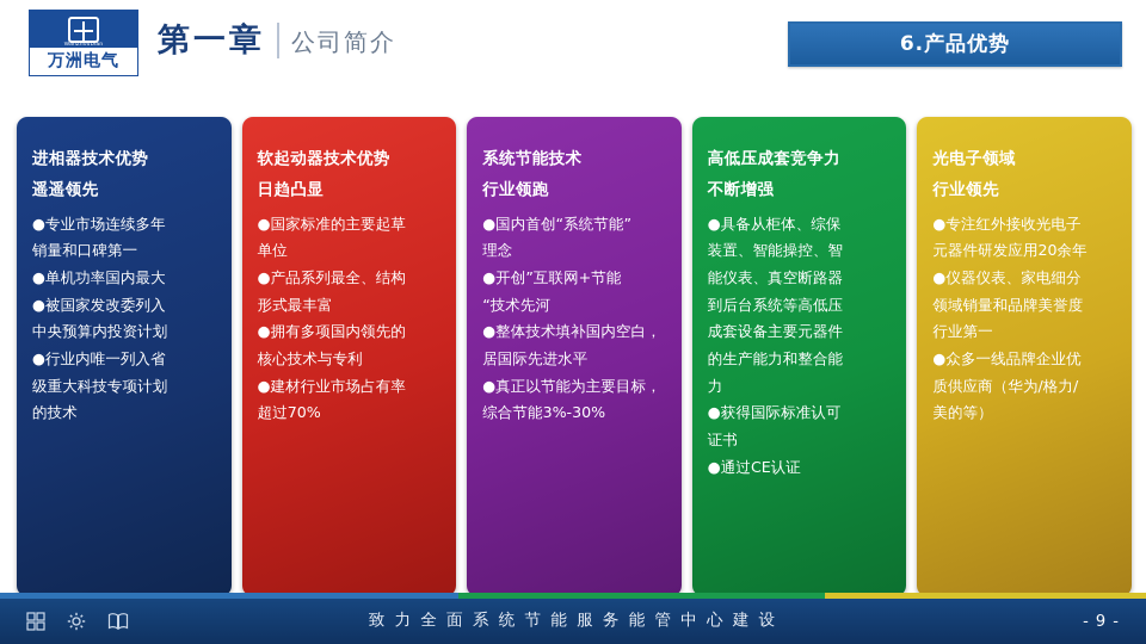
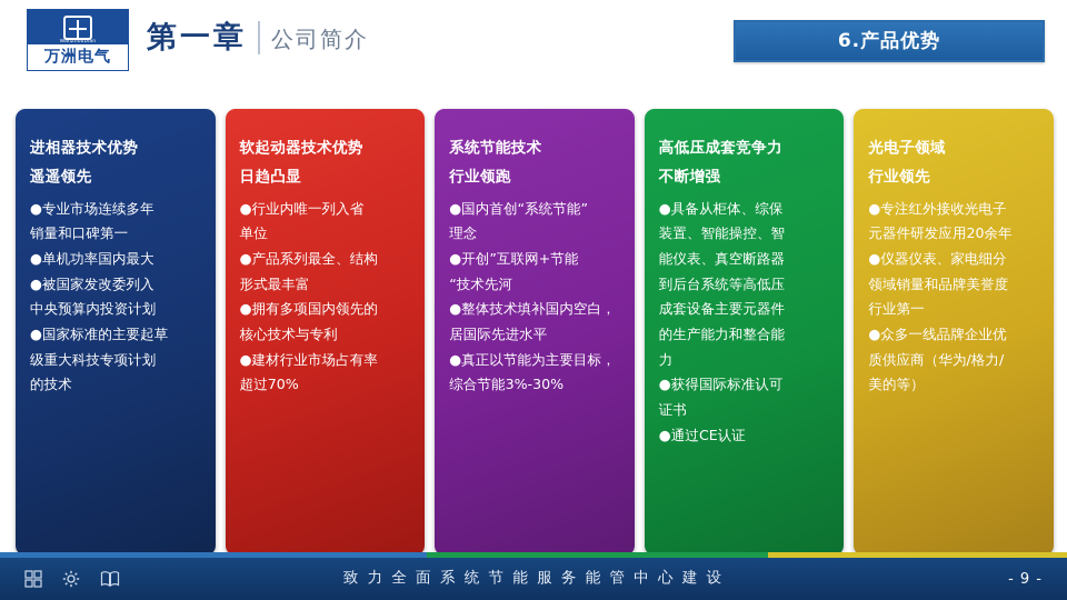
  万洲电气
  第一章
  公司简介
  6.产品优势
  进相器技术优势
  遥遥领先
  ●专业市场连续多年
  销量和口碑第一
  ●单机功率国内最大
  ●被国家发改委列入
  中央预算内投资计划
- ●行业内唯一列入省
+ ●国家标准的主要起草
  级重大科技专项计划
  的技术
  软起动器技术优势
  日趋凸显
- ●国家标准的主要起草
+ ●行业内唯一列入省
  单位
  ●产品系列最全、结构
  形式最丰富
  ●拥有多项国内领先的
  核心技术与专利
  ●建材行业市场占有率
  超过70%
  系统节能技术
  行业领跑
  ●国内首创“系统节能”
  理念
  ●开创”互联网+节能
  “技术先河
  ●整体技术填补国内空白，
  居国际先进水平
  ●真正以节能为主要目标，
  综合节能3%-30%
  高低压成套竞争力
  不断增强
  ●具备从柜体、综保
  装置、智能操控、智
  能仪表、真空断路器
  到后台系统等高低压
  成套设备主要元器件
  的生产能力和整合能
  力
  ●获得国际标准认可
  证书
  ●通过CE认证
  光电子领域
  行业领先
  ●专注红外接收光电子
  元器件研发应用20余年
  ●仪器仪表、家电细分
  领域销量和品牌美誉度
  行业第一
  ●众多一线品牌企业优
  质供应商（华为/格力/
  美的等）
  致 力 全 面 系 统 节 能 服 务 能 管 中 心 建 设
  - 9 -
